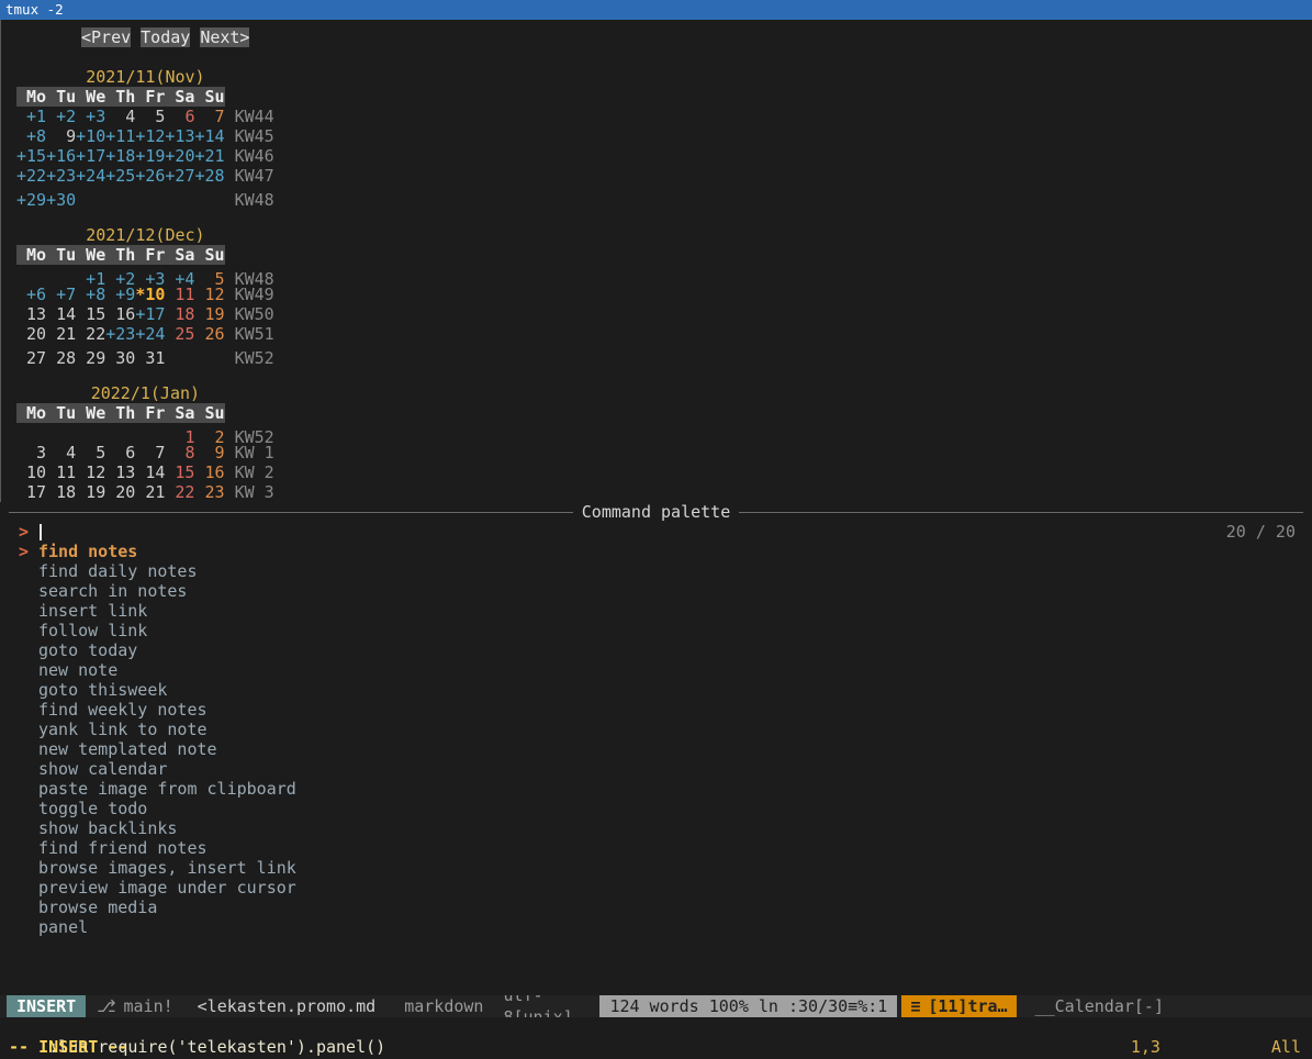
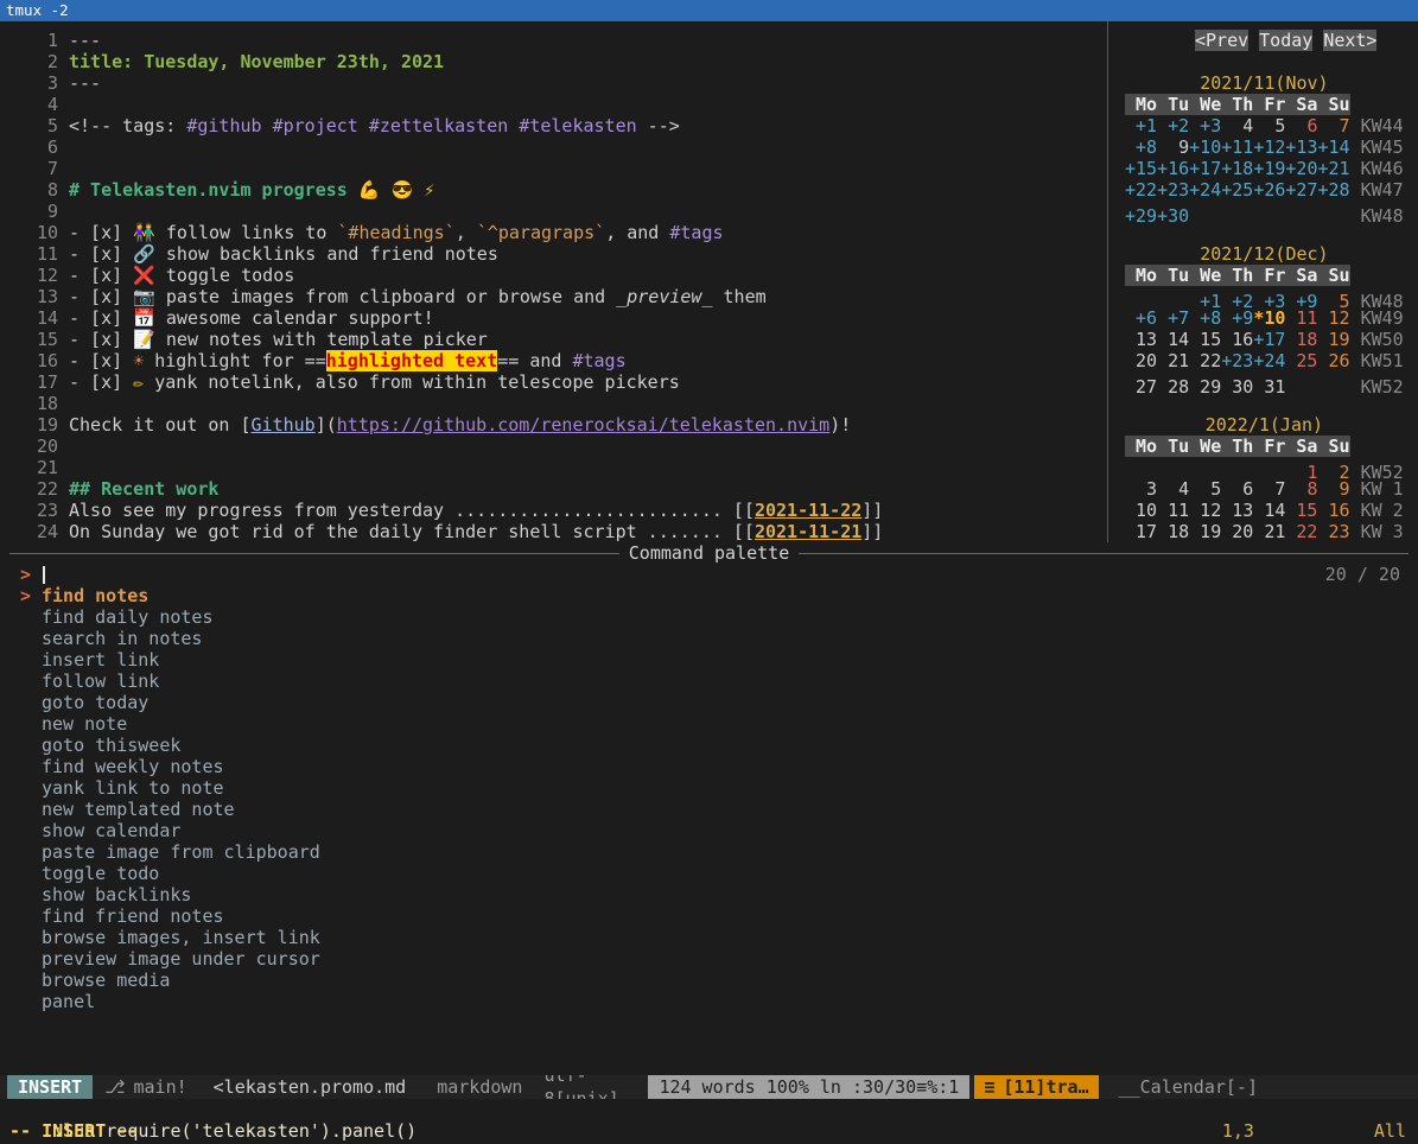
  tmux -2
+ 1 ---
+ 2 title: Tuesday, November 23th, 2021
+ 3 ---
+ 4
+ 5 <!-- tags: #github #project #zettelkasten #telekasten -->
+ 6
+ 7
+ 8 # Telekasten.nvim progress 💪 😎 ⚡
+ 9
+ 10 - [x] 👫 follow links to `#headings`, `^paragraps`, and #tags
+ 11 - [x] 🔗 show backlinks and friend notes
+ 12 - [x] ❌ toggle todos
+ 13 - [x] 📷 paste images from clipboard or browse and _preview_ them
+ 14 - [x] 📅 awesome calendar support!
+ 15 - [x] 📝 new notes with template picker
+ 16 - [x] ☀ highlight for ==highlighted text== and #tags
+ 17 - [x] ✏ yank notelink, also from within telescope pickers
+ 18
+ 19 Check it out on [Github](https://github.com/renerocksai/telekasten.nvim)!
+ 20
+ 21
+ 22 ## Recent work
+ 23 Also see my progress from yesterday ......................... [[2021-11-22]]
+ 24 On Sunday we got rid of the daily finder shell script ....... [[2021-11-21]]
  <Prev Today Next>
  2021/11(Nov)
  Mo Tu We Th Fr Sa Su
  +1 +2 +3 4 5 6 7 KW44
  +8 9+10+11+12+13+14 KW45
  +15+16+17+18+19+20+21 KW46
  +22+23+24+25+26+27+28 KW47
  +29+30 KW48
  2021/12(Dec)
  Mo Tu We Th Fr Sa Su
- +1 +2 +3 +4 5 KW48
+ +1 +2 +3 +9 5 KW48
  +6 +7 +8 +9*10 11 12 KW49
  13 14 15 16+17 18 19 KW50
  20 21 22+23+24 25 26 KW51
  27 28 29 30 31 KW52
  2022/1(Jan)
  Mo Tu We Th Fr Sa Su
  1 2 KW52
  3 4 5 6 7 8 9 KW 1
  10 11 12 13 14 15 16 KW 2
  17 18 19 20 21 22 23 KW 3
  Command palette
  >
  20 / 20
  > find notes
  find daily notes
  search in notes
  insert link
  follow link
  goto today
  new note
  goto thisweek
  find weekly notes
  yank link to note
  new templated note
  show calendar
  paste image from clipboard
  toggle todo
  show backlinks
  find friend notes
  browse images, insert link
  preview image under cursor
  browse media
  panel
  INSERT
  ⎇ main!
  <lekasten.promo.md
  markdown
  124 words 100% ln :30/30≡%:1
  ≡ [11]tra…
  __Calendar[-]
  :lua require('telekasten').panel()
  -- INSERT --
  1,3
  All
